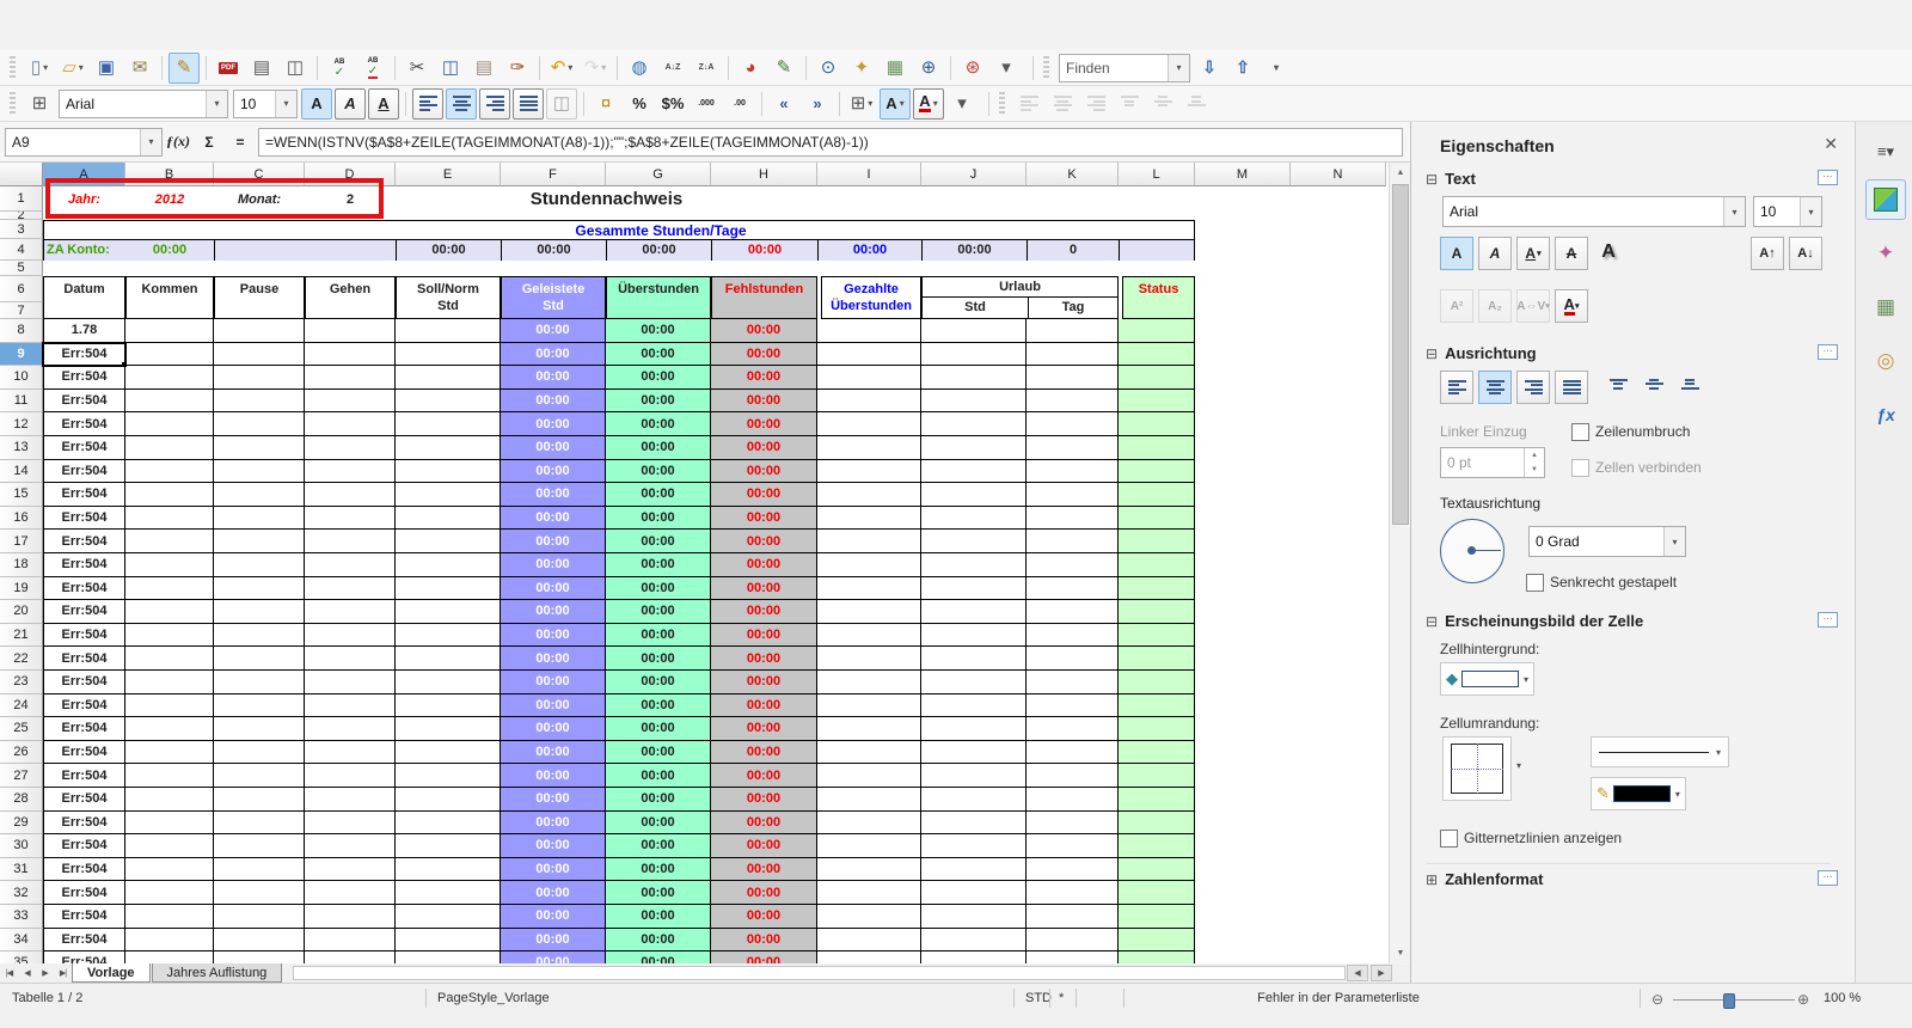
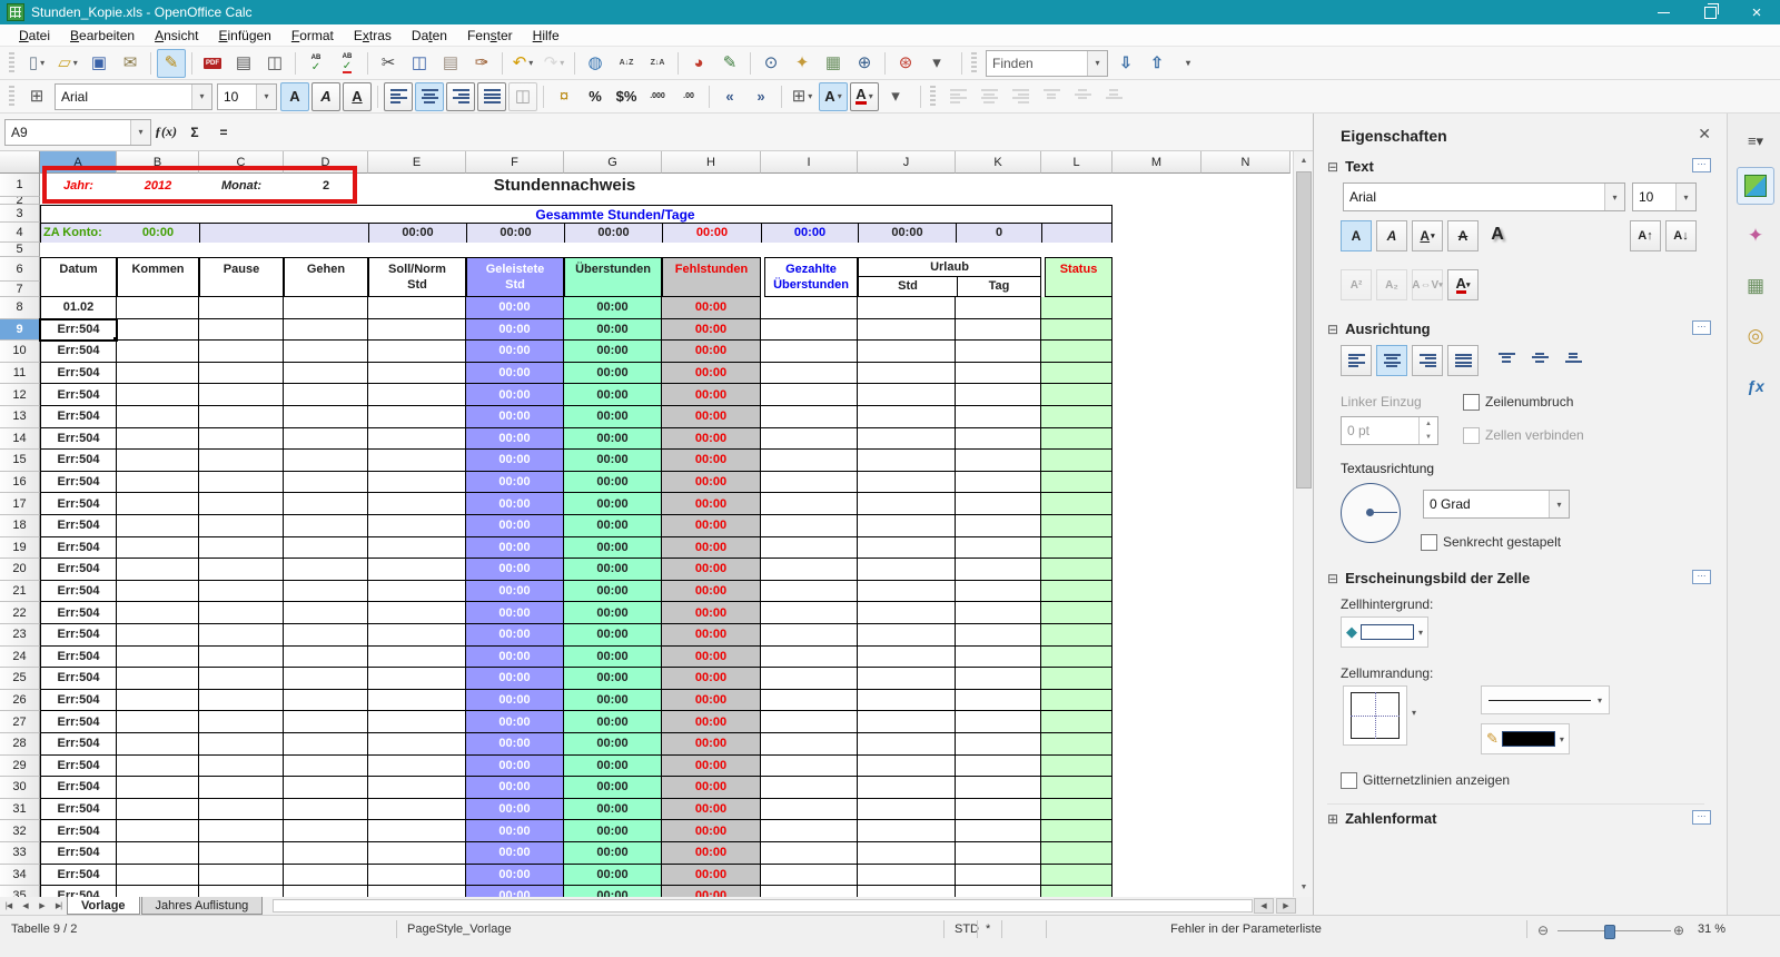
+ Stunden_Kopie.xls - OpenOffice Calc
+ ×
+ Datei
+ Bearbeiten
+ Ansicht
+ Einfügen
+ Format
+ Extras
+ Daten
+ Fenster
+ Hilfe
  ▯
  ▾
  ▱
  ▾
  ▣
  ✉
  ✎
  ▤
  ◫
  ✓
  ✓
  ✂
  ◫
  ▤
  ✑
  ↶
  ▾
  ↷
  ▾
  ◍
  ◕
  ✎
  ⊙
  ✦
  ▦
  ⊕
  ⊛
  ▾
  Finden
  ▾
  ⇩
  ⇧
  ▾
  ⊞
  Arial
  ▾
  10
  ▾
  A
  A
  A
  ◫
  ¤
  %
  $%
  «
  »
  ⊞
  ▾
  A
  ▾
  A
  ▾
  ▾
  A9
  ▾
  ƒ(x)
  Σ
  =
- =WENN(ISTNV($A$8+ZEILE(TAGEIMMONAT(A8)-1));"";$A$8+ZEILE(TAGEIMMONAT(A8)-1))
  Jahr:
  2012
  Monat:
  2
  Stundennachweis
  Gesammte Stunden/Tage
  ZA Konto:
  00:00
  00:00
  00:00
  00:00
  00:00
  00:00
  00:00
  0
  Datum
  Kommen
  Pause
  Gehen
  Soll/Norm
  Std
  Geleistete
  Std
  Überstunden
  Fehlstunden
  Gezahlte
  Überstunden
  Urlaub
  Std
  Tag
  Status
- 1.78
+ 01.02
  00:00
  00:00
  00:00
  Err:504
  00:00
  00:00
  00:00
  Err:504
  00:00
  00:00
  00:00
  Err:504
  00:00
  00:00
  00:00
  Err:504
  00:00
  00:00
  00:00
  Err:504
  00:00
  00:00
  00:00
  Err:504
  00:00
  00:00
  00:00
  Err:504
  00:00
  00:00
  00:00
  Err:504
  00:00
  00:00
  00:00
  Err:504
  00:00
  00:00
  00:00
  Err:504
  00:00
  00:00
  00:00
  Err:504
  00:00
  00:00
  00:00
  Err:504
  00:00
  00:00
  00:00
  Err:504
  00:00
  00:00
  00:00
  Err:504
  00:00
  00:00
  00:00
  Err:504
  00:00
  00:00
  00:00
  Err:504
  00:00
  00:00
  00:00
  Err:504
  00:00
  00:00
  00:00
  Err:504
  00:00
  00:00
  00:00
  Err:504
  00:00
  00:00
  00:00
  Err:504
  00:00
  00:00
  00:00
  Err:504
  00:00
  00:00
  00:00
  Err:504
  00:00
  00:00
  00:00
  Err:504
  00:00
  00:00
  00:00
  Err:504
  00:00
  00:00
  00:00
  Err:504
  00:00
  00:00
  00:00
  Err:504
  00:00
  00:00
  00:00
  A
  B
  C
  D
  E
  F
  G
  H
  I
  J
  K
  L
  M
  N
  1
  2
  3
  4
  5
  6
  7
  8
  9
  10
  11
  12
  13
  14
  15
  16
  17
  18
  19
  20
  21
  22
  23
  24
  25
  26
  27
  28
  29
  30
  31
  32
  33
  34
  Vorlage
  Jahres Auflistung
- Tabelle 1 / 2
+ Tabelle 9 / 2
  PageStyle_Vorlage
  STD
  *
  Fehler in der Parameterliste
  ⊖
  ⊕
- 100 %
+ 31 %
  Eigenschaften
  ✕
  ⊟
  Text
  ⋯
  Arial
  ▾
  10
  ▾
  A
  A
  A
  A
  A
  A↑
  A↓
  A²
  A₂
  A⇔V
  A
  ⊟
  Ausrichtung
  ⋯
  Linker Einzug
  Zeilenumbruch
  0 pt
  Zellen verbinden
  Textausrichtung
  0 Grad
  ▾
  Senkrecht gestapelt
  ⊟
  Erscheinungsbild der Zelle
  ⋯
  Zellhintergrund:
  ◆
  ▾
  Zellumrandung:
  ▾
  ▾
  ✎
  ▾
  Gitternetzlinien anzeigen
  ⊞
  Zahlenformat
  ⋯
  ≡▾
  ✦
  ▦
  ◎
  ƒx
